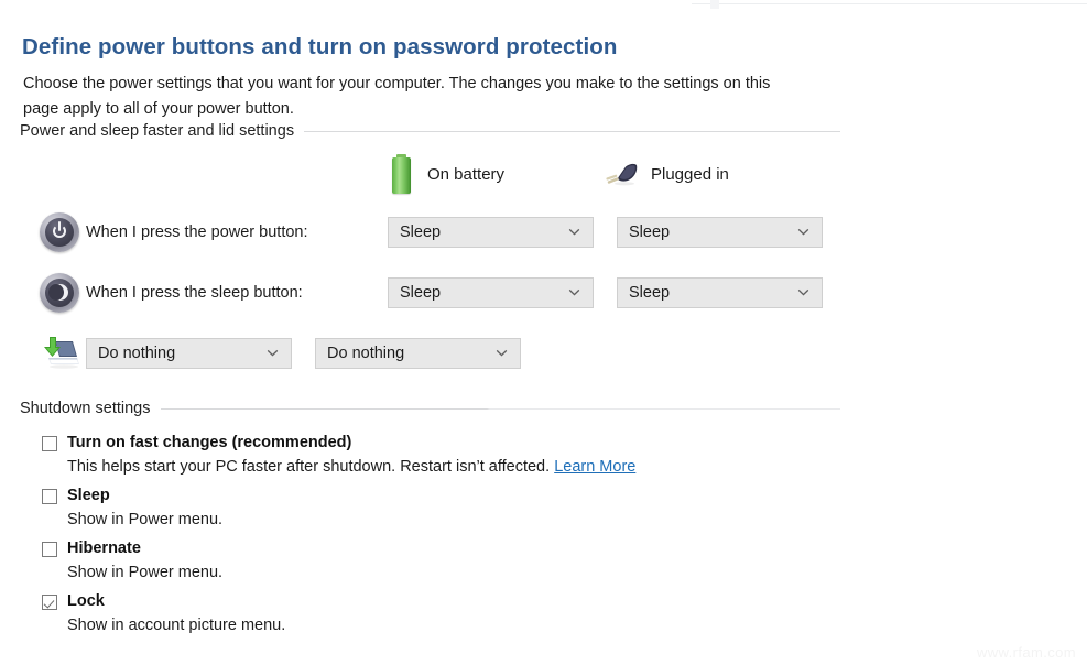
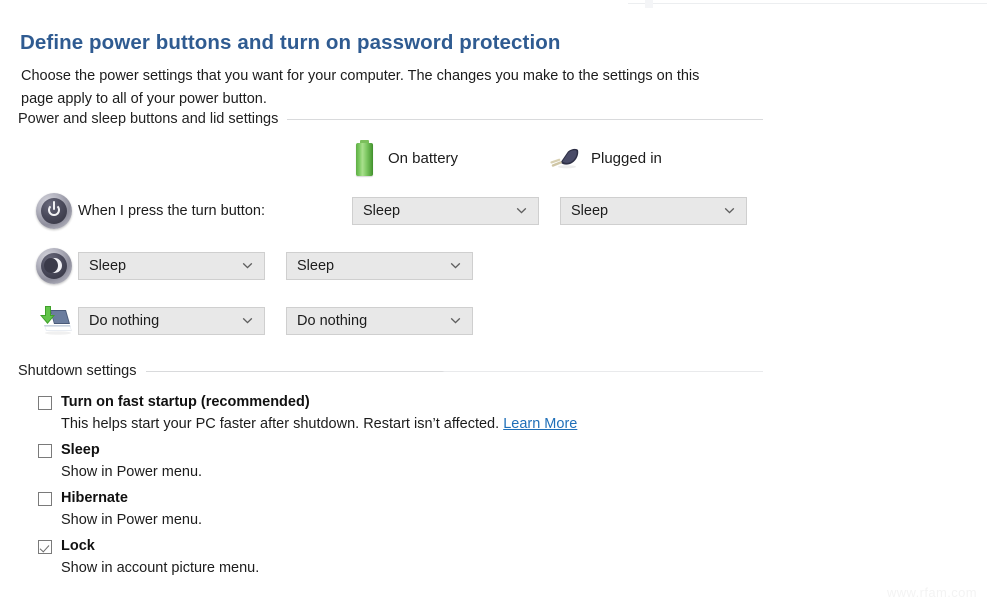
  Define power buttons and turn on password protection
  Choose the power settings that you want for your computer. The changes you make to the settings on this page apply to all of your power button.
- Power and sleep faster and lid settings
+ Power and sleep buttons and lid settings
  On battery
  Plugged in
- When I press the power button:
+ When I press the turn button:
  Sleep
  Sleep
- When I press the sleep button:
  Sleep
  Sleep
  Do nothing
  Do nothing
  Shutdown settings
- Turn on fast changes (recommended)
+ Turn on fast startup (recommended)
  This helps start your PC faster after shutdown. Restart isn’t affected. Learn More
  Sleep
  Show in Power menu.
  Hibernate
  Show in Power menu.
  Lock
  Show in account picture menu.
